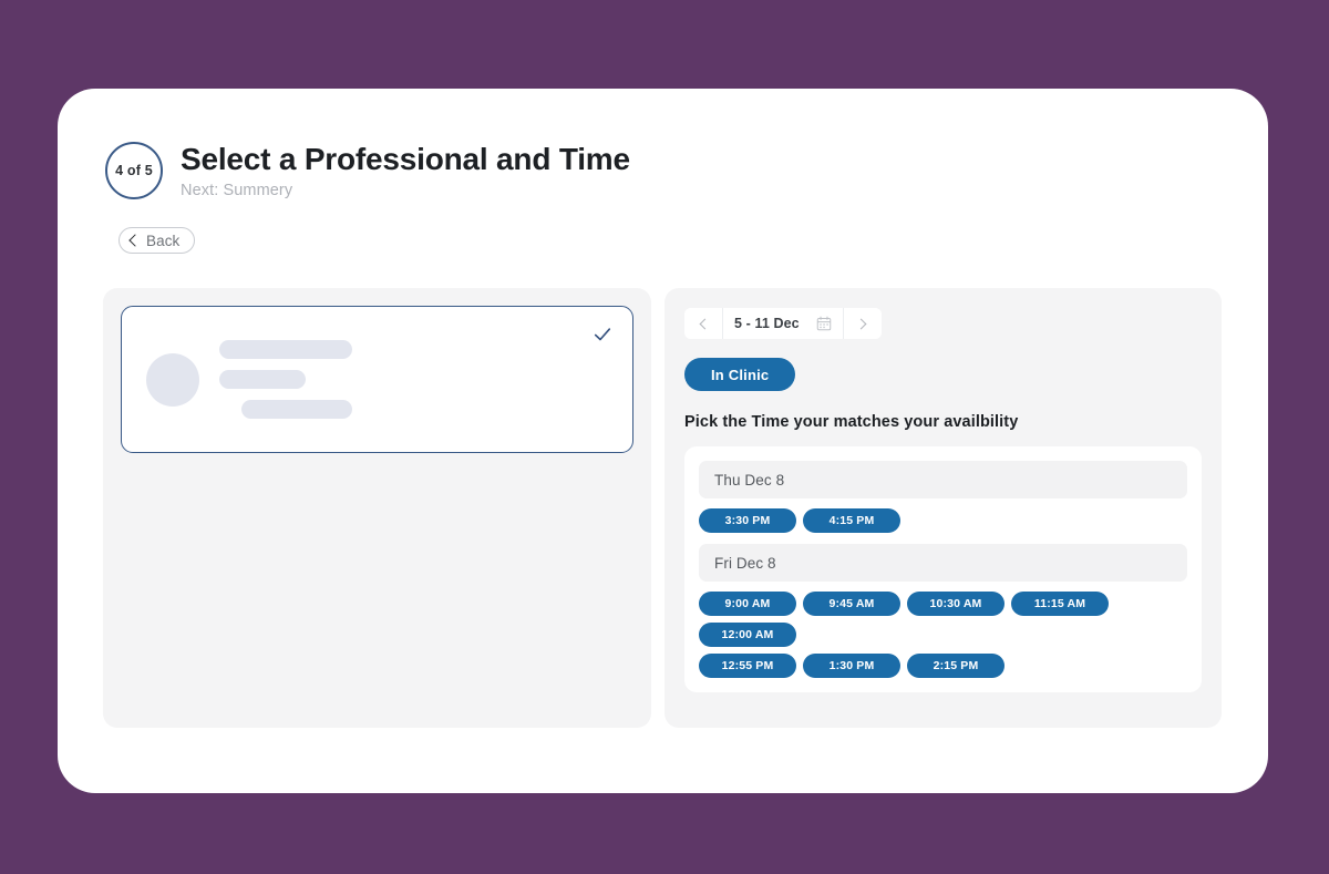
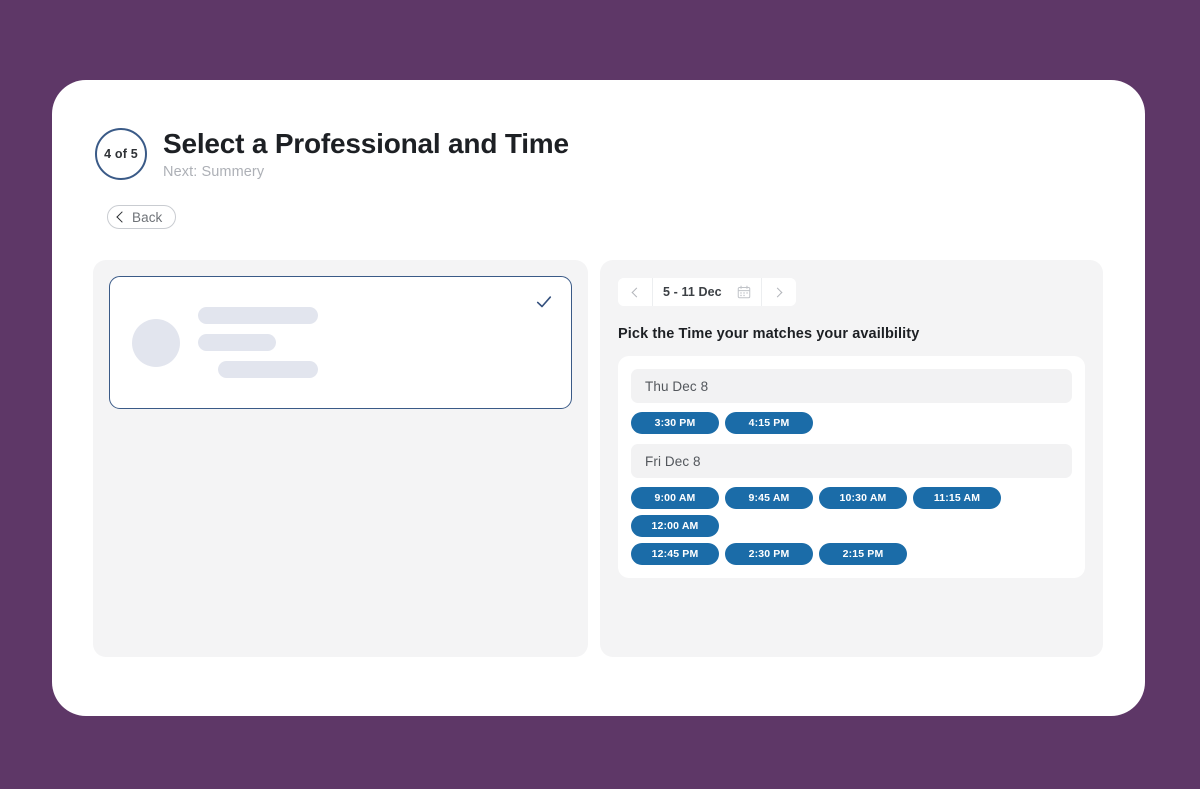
  4 of 5
  Select a Professional and Time
  Next: Summery
  Back
  5 - 11 Dec
- In Clinic
  Pick the Time your matches your availbility
  Thu Dec 8
  3:30 PM
  4:15 PM
  Fri Dec 8
  9:00 AM
  9:45 AM
  10:30 AM
  11:15 AM
  12:00 AM
- 12:55 PM
+ 12:45 PM
- 1:30 PM
+ 2:30 PM
  2:15 PM
